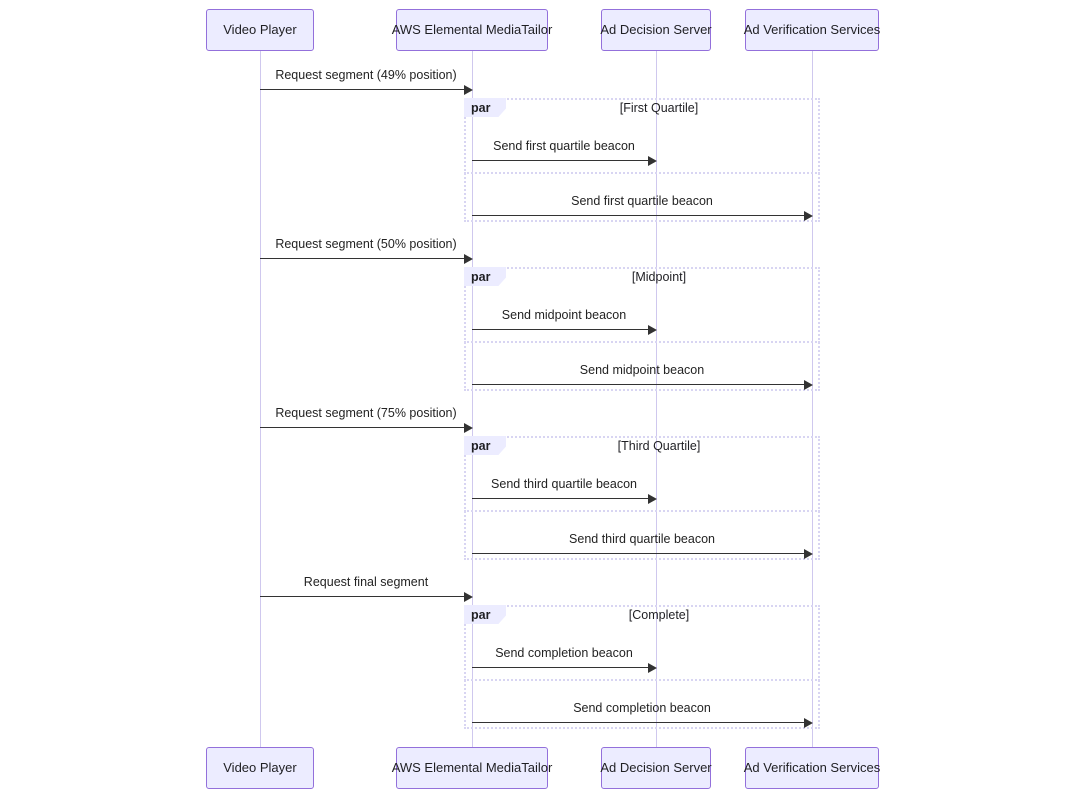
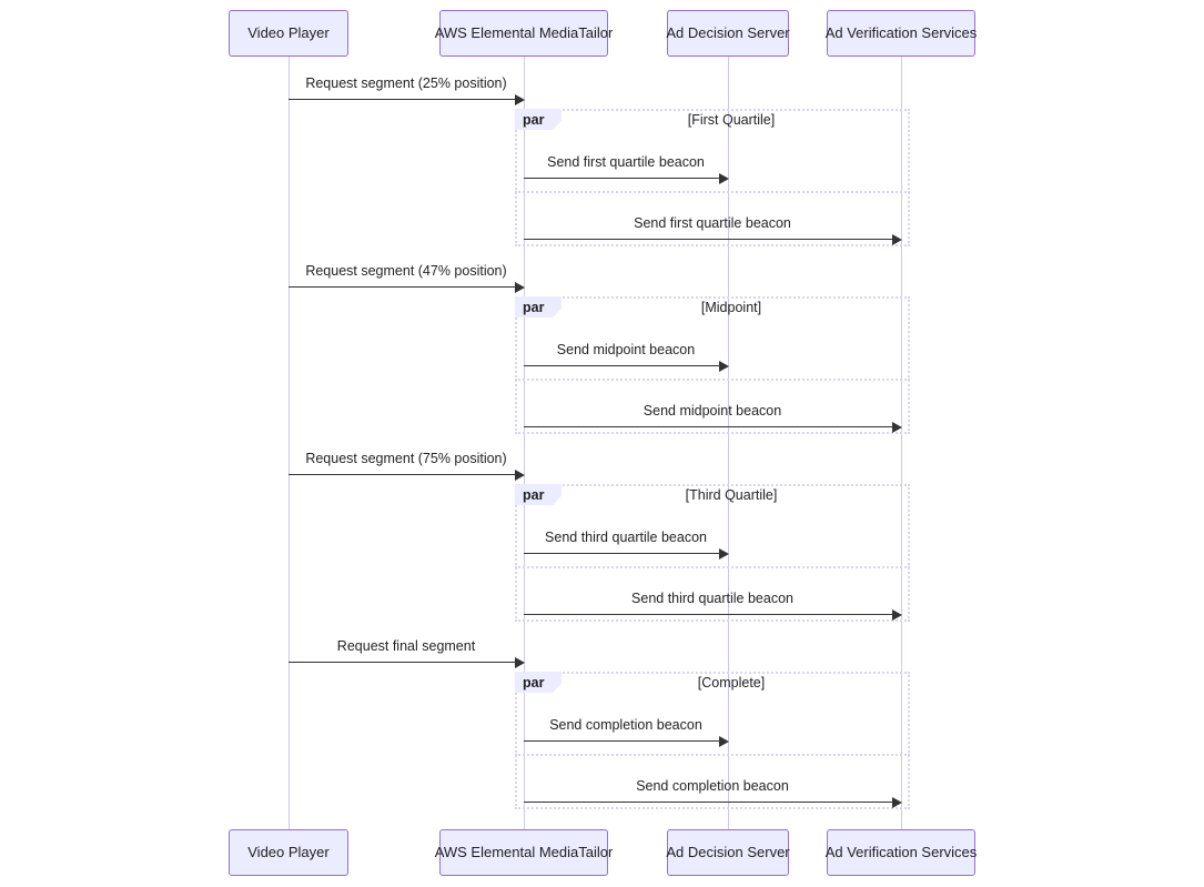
  par
  [First Quartile]
  par
  [Midpoint]
  par
  [Third Quartile]
  par
  [Complete]
- Request segment (49% position)
+ Request segment (25% position)
  Send first quartile beacon
  Send first quartile beacon
- Request segment (50% position)
+ Request segment (47% position)
  Send midpoint beacon
  Send midpoint beacon
  Request segment (75% position)
  Send third quartile beacon
  Send third quartile beacon
  Request final segment
  Send completion beacon
  Send completion beacon
  Video Player
  AWS Elemental MediaTailor
  Ad Decision Server
  Ad Verification Services
  Video Player
  AWS Elemental MediaTailor
  Ad Decision Server
  Ad Verification Services
